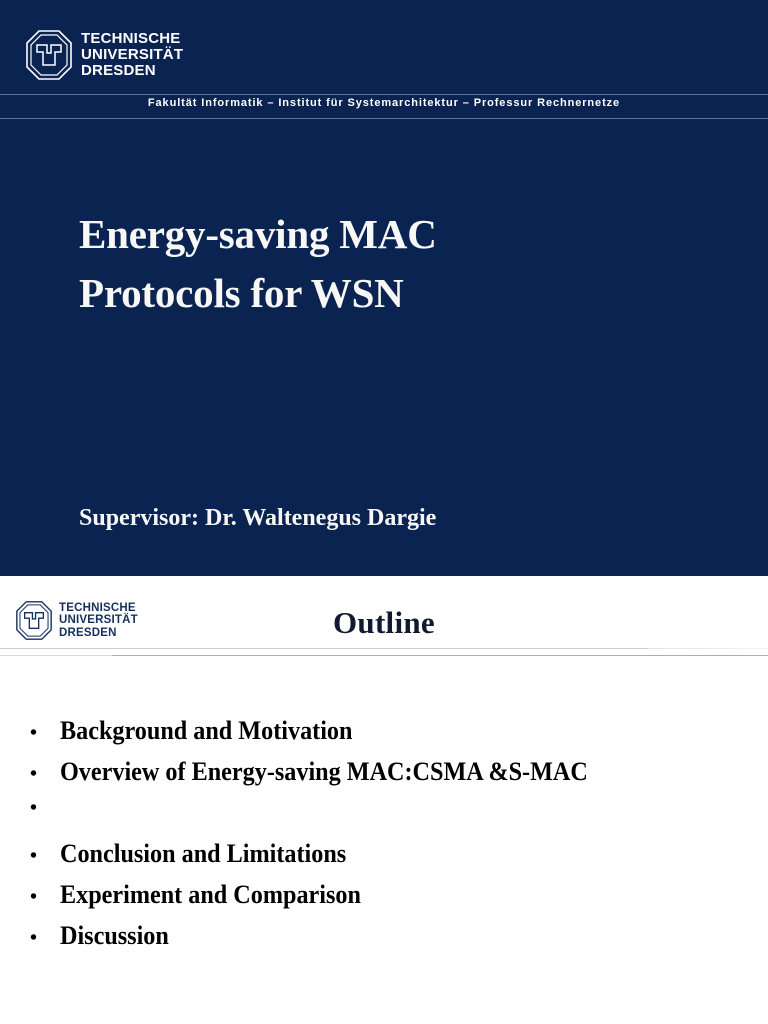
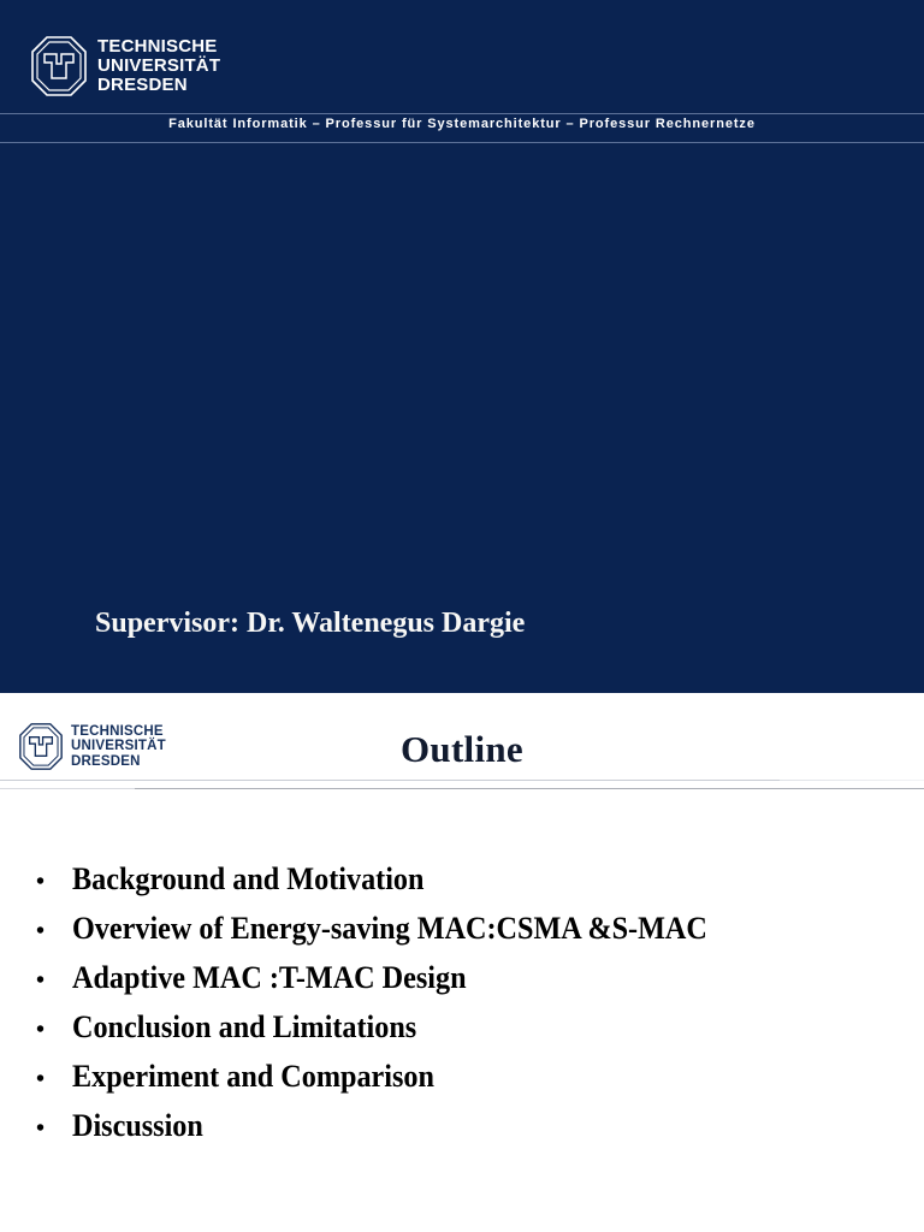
  TECHNISCHE
  UNIVERSITÄT
  DRESDEN
- Fakultät Informatik – Institut für Systemarchitektur – Professur Rechnernetze
+ Fakultät Informatik – Professur für Systemarchitektur – Professur Rechnernetze
- Energy-saving MAC
- Protocols for WSN
  Supervisor: Dr. Waltenegus Dargie
  TECHNISCHE
  UNIVERSITÄT
  DRESDEN
  Outline
  •
  Background and Motivation
  •
  Overview of Energy-saving MAC:CSMA &S-MAC
  •
+ Adaptive MAC :T-MAC Design
  •
  Conclusion and Limitations
  •
  Experiment and Comparison
  •
  Discussion
